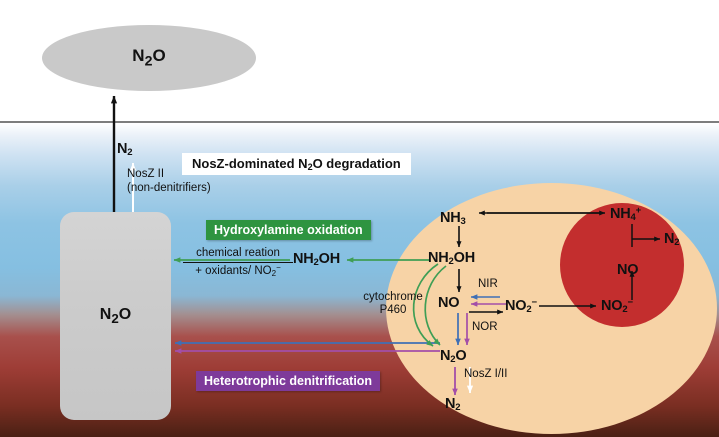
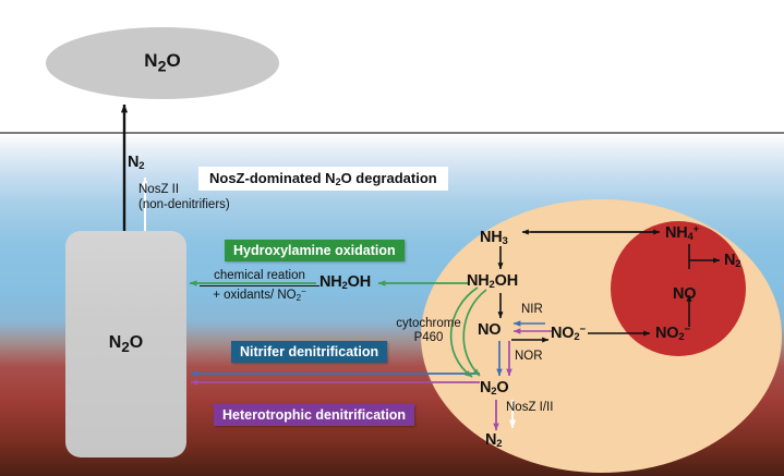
  N2O
  N2O
  N2
  NosZ II
  (non-denitrifiers)
  NosZ-dominated N2O degradation
  Hydroxylamine oxidation
+ Nitrifer denitrification
  Heterotrophic denitrification
  chemical reation
  + oxidants/ NO2−
  NH2OH
  NH3
  NH2OH
  NO
  NO2−
  N2O
  N2
  cytochrome
  P460
  NIR
  NOR
  NosZ I/II
  NH4+
  N2
  NO
  NO2−
